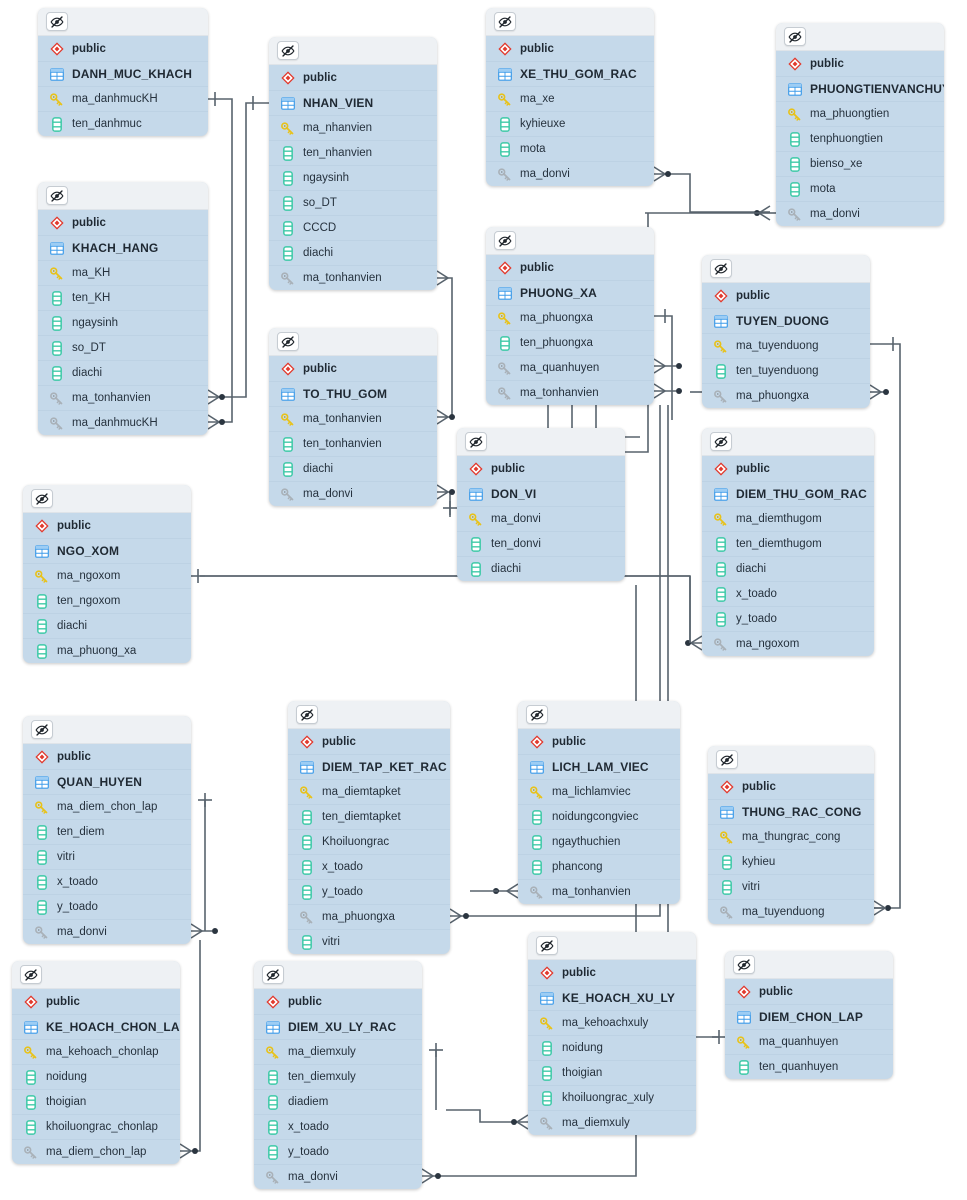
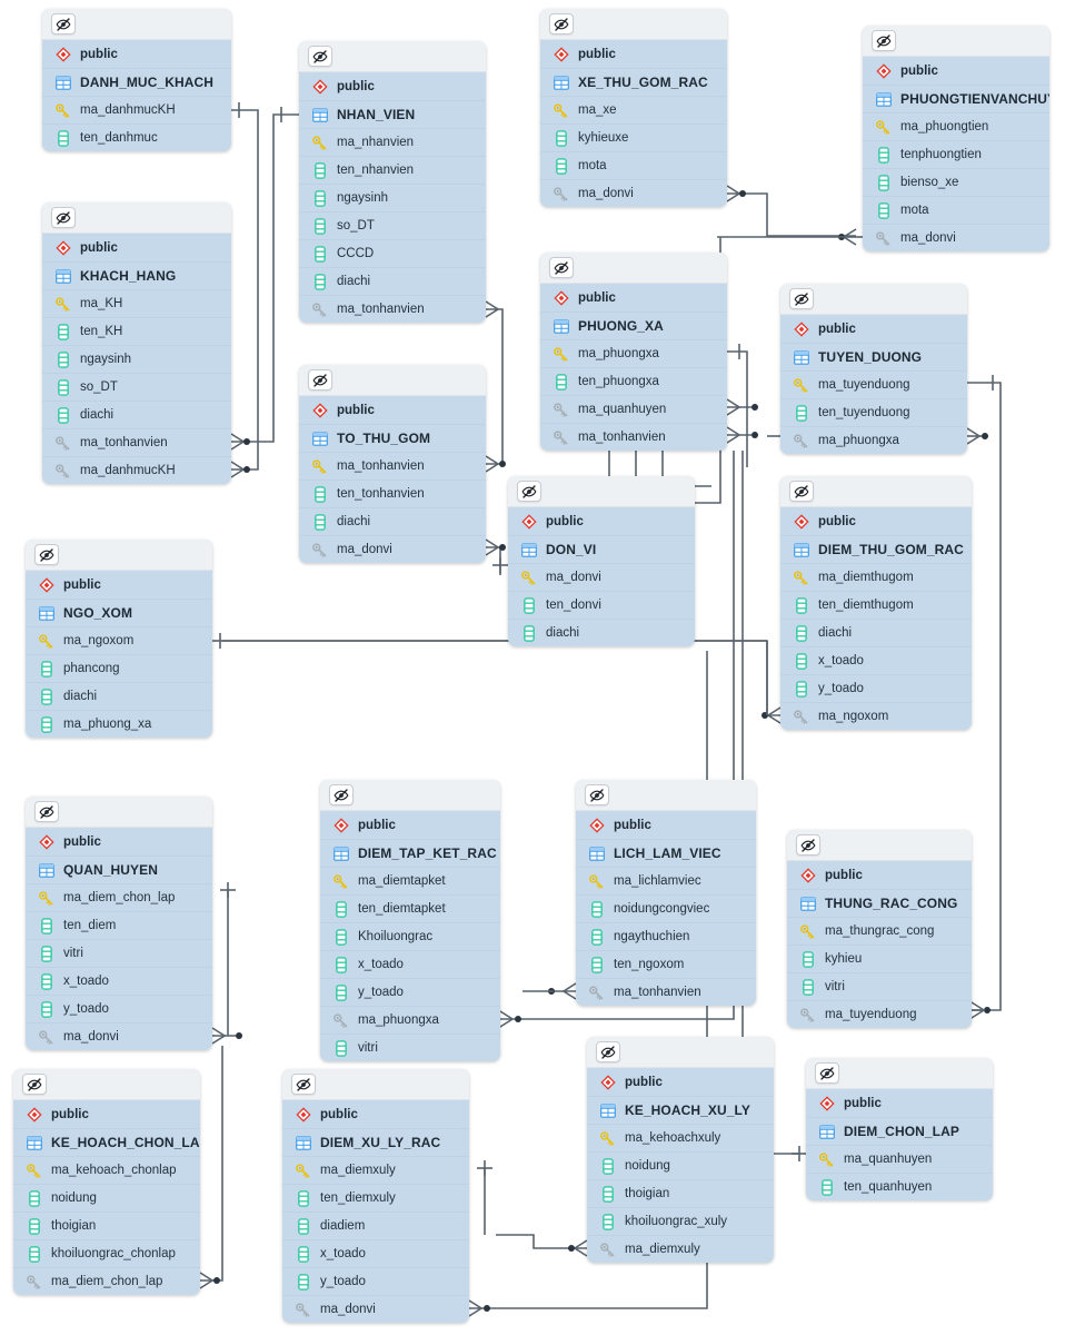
  public
  DANH_MUC_KHACH
  ma_danhmucKH
  ten_danhmuc
  public
  KHACH_HANG
  ma_KH
  ten_KH
  ngaysinh
  so_DT
  diachi
  ma_tonhanvien
  ma_danhmucKH
  public
  NHAN_VIEN
  ma_nhanvien
  ten_nhanvien
  ngaysinh
  so_DT
  CCCD
  diachi
  ma_tonhanvien
  public
  XE_THU_GOM_RAC
  ma_xe
  kyhieuxe
  mota
  ma_donvi
  public
  PHUONGTIENVANCHU
  ma_phuongtien
  tenphuongtien
  bienso_xe
  mota
  ma_donvi
  public
  PHUONG_XA
  ma_phuongxa
  ten_phuongxa
  ma_quanhuyen
  ma_tonhanvien
  public
  TUYEN_DUONG
  ma_tuyenduong
  ten_tuyenduong
  ma_phuongxa
  public
  TO_THU_GOM
  ma_tonhanvien
  ten_tonhanvien
  diachi
  ma_donvi
  public
  DON_VI
  ma_donvi
  ten_donvi
  diachi
  public
  DIEM_THU_GOM_RAC
  ma_diemthugom
  ten_diemthugom
  diachi
  x_toado
  y_toado
  ma_ngoxom
  public
  NGO_XOM
  ma_ngoxom
- ten_ngoxom
+ phancong
  diachi
  ma_phuong_xa
  public
  QUAN_HUYEN
  ma_diem_chon_lap
  ten_diem
  vitri
  x_toado
  y_toado
  ma_donvi
  public
  DIEM_TAP_KET_RAC
  ma_diemtapket
  ten_diemtapket
  Khoiluongrac
  x_toado
  y_toado
  ma_phuongxa
  vitri
  public
  LICH_LAM_VIEC
  ma_lichlamviec
  noidungcongviec
  ngaythuchien
- phancong
+ ten_ngoxom
  ma_tonhanvien
  public
  THUNG_RAC_CONG
  ma_thungrac_cong
  kyhieu
  vitri
  ma_tuyenduong
  public
  KE_HOACH_CHON_LA
  ma_kehoach_chonlap
  noidung
  thoigian
  khoiluongrac_chonlap
  ma_diem_chon_lap
  public
  DIEM_XU_LY_RAC
  ma_diemxuly
  ten_diemxuly
  diadiem
  x_toado
  y_toado
  ma_donvi
  public
  KE_HOACH_XU_LY
  ma_kehoachxuly
  noidung
  thoigian
  khoiluongrac_xuly
  ma_diemxuly
  public
  DIEM_CHON_LAP
  ma_quanhuyen
  ten_quanhuyen
